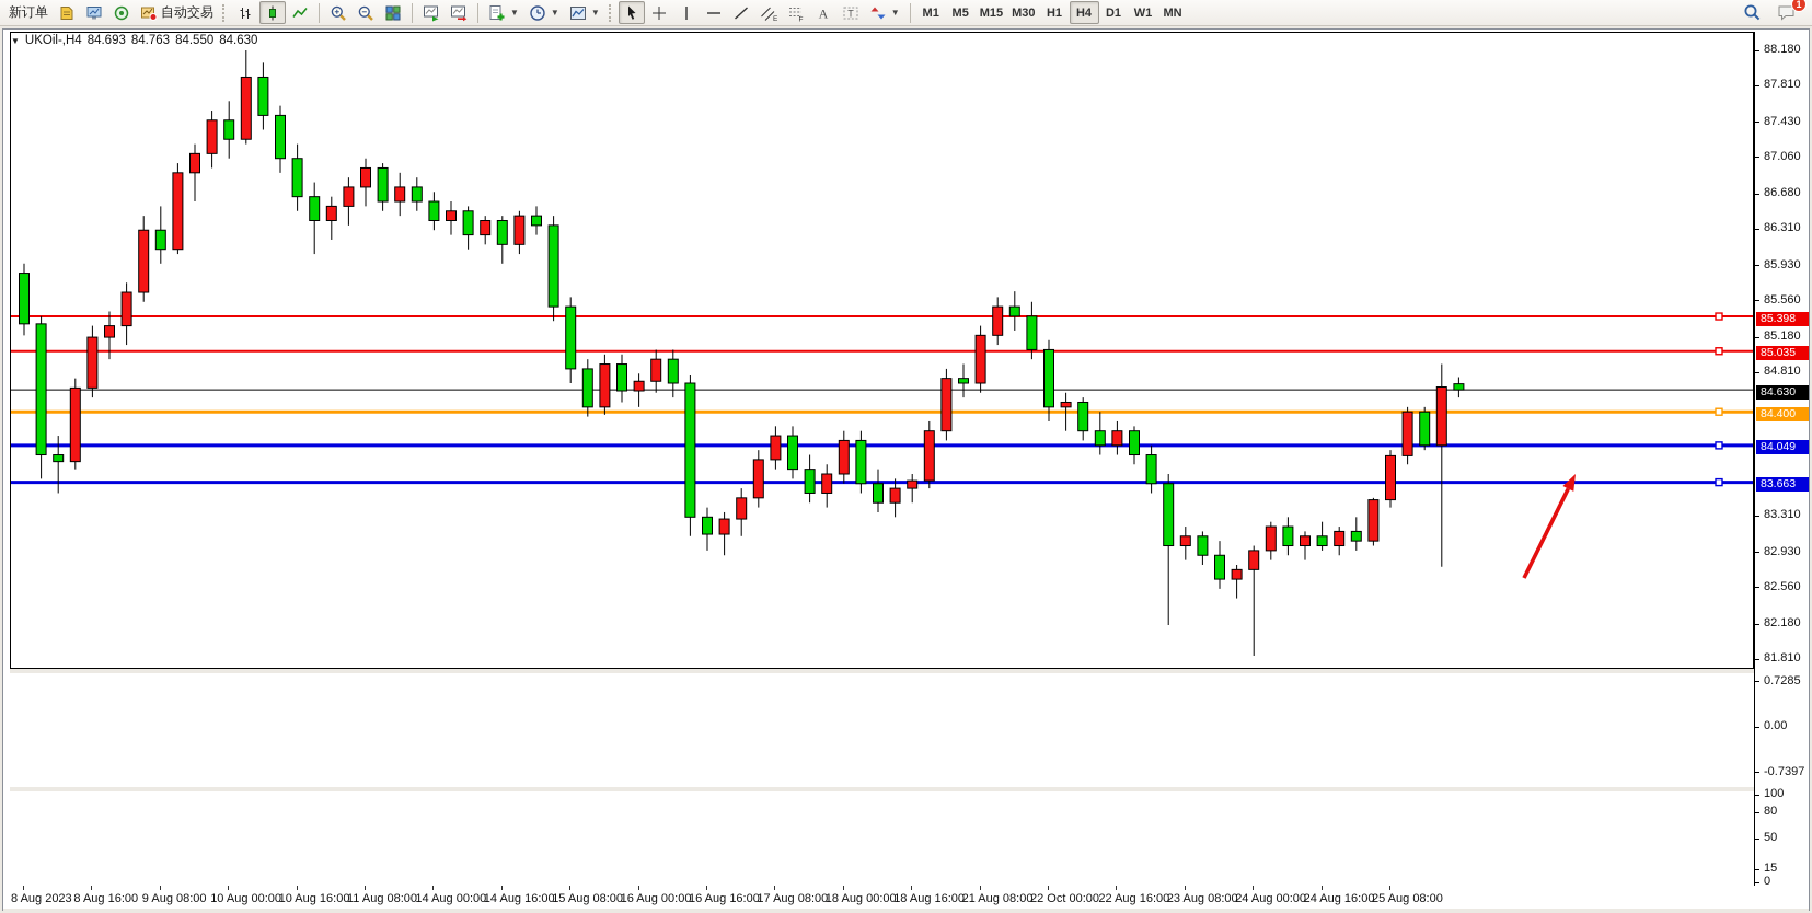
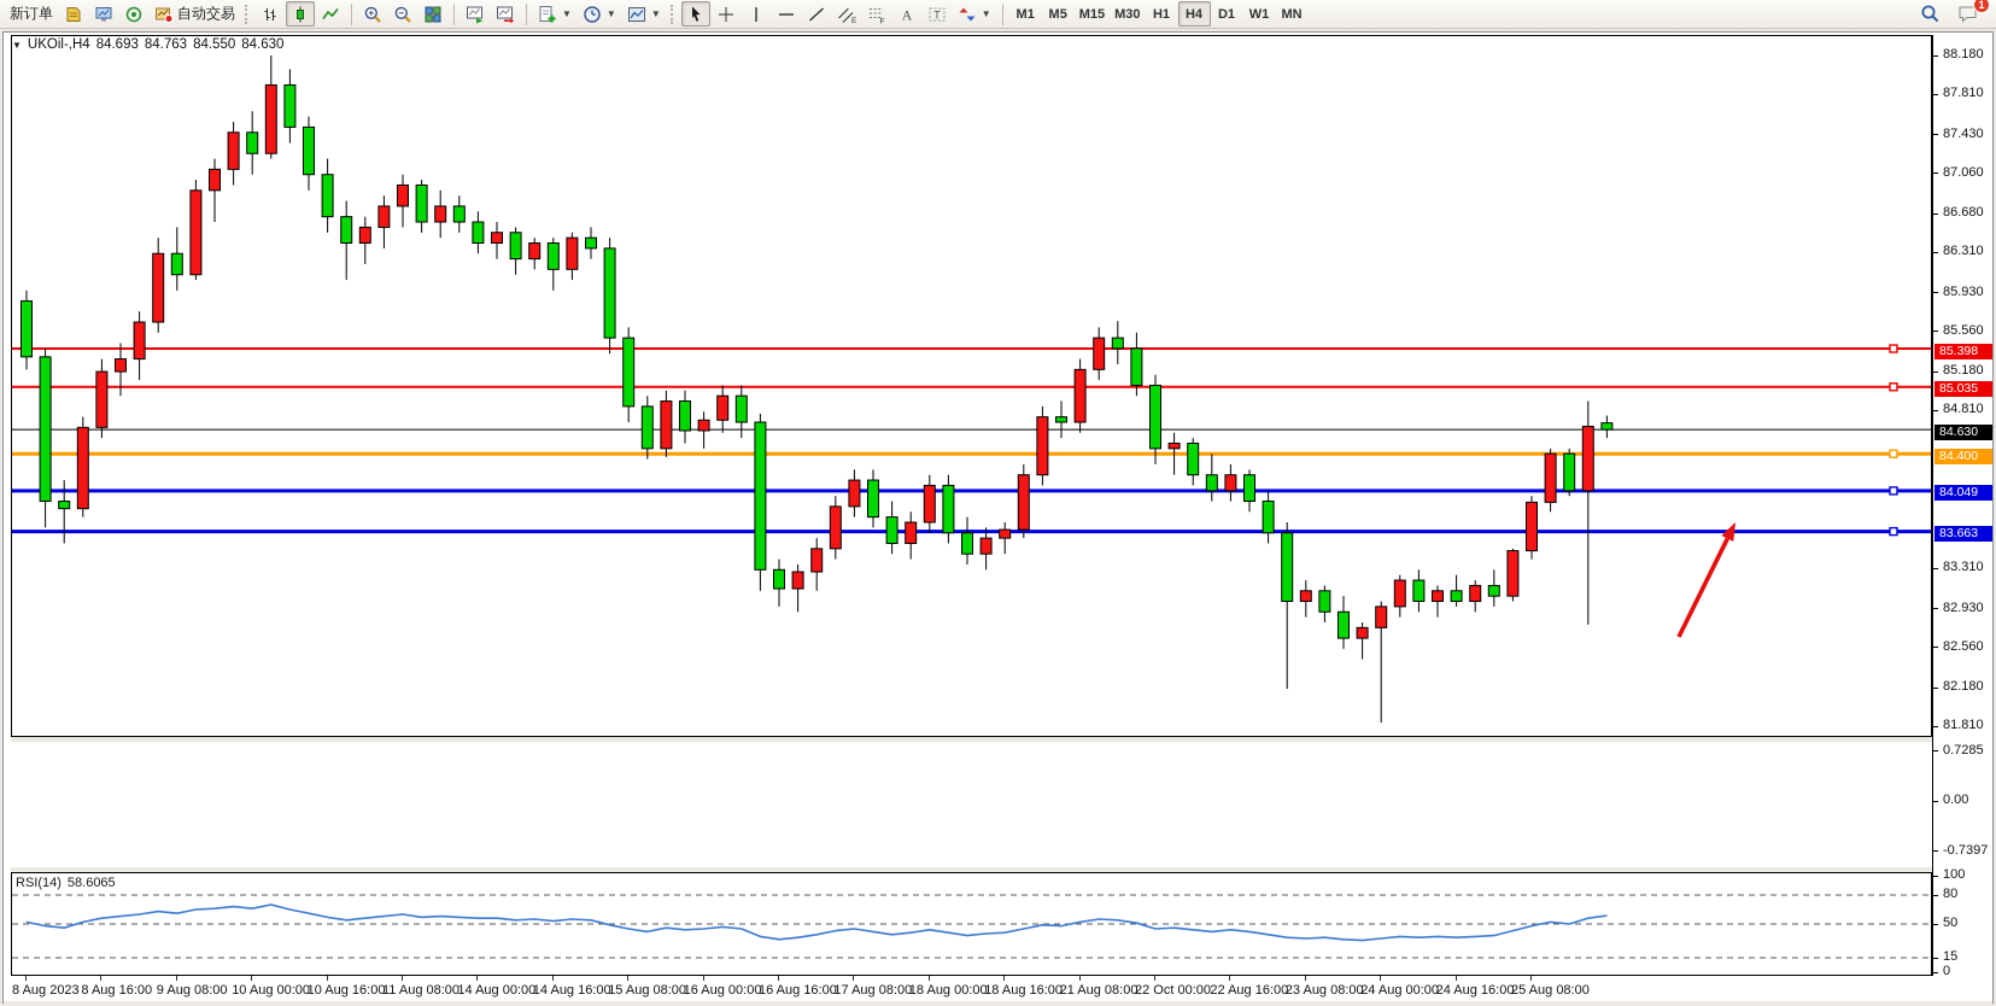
  新订单
  自动交易
  ▼
  ▼
  ▼
  A
  T
  ▼
  M1
  M5
  M15
  M30
  H1
  H4
  D1
  W1
  MN
  1
  ▼
  UKOil-,H4
  84.693
  84.763
  84.550
  84.630
+ RSI(14)
+ 58.6065
  88.180
  87.810
  87.430
  87.060
  86.680
  86.310
  85.930
  85.560
  85.180
  84.810
  83.310
  82.930
  82.560
  82.180
  81.810
  0.7285
  0.00
  -0.7397
  100
  80
  50
  15
  0
  85.398
  85.035
  84.400
  84.049
  83.663
  84.630
  8 Aug 2023
  8 Aug 16:00
  9 Aug 08:00
  10 Aug 00:00
  10 Aug 16:00
  11 Aug 08:00
  14 Aug 00:00
  14 Aug 16:00
  15 Aug 08:00
  16 Aug 00:00
  16 Aug 16:00
  17 Aug 08:00
  18 Aug 00:00
  18 Aug 16:00
  21 Aug 08:00
  22 Oct 00:00
  22 Aug 16:00
  23 Aug 08:00
  24 Aug 00:00
  24 Aug 16:00
  25 Aug 08:00
